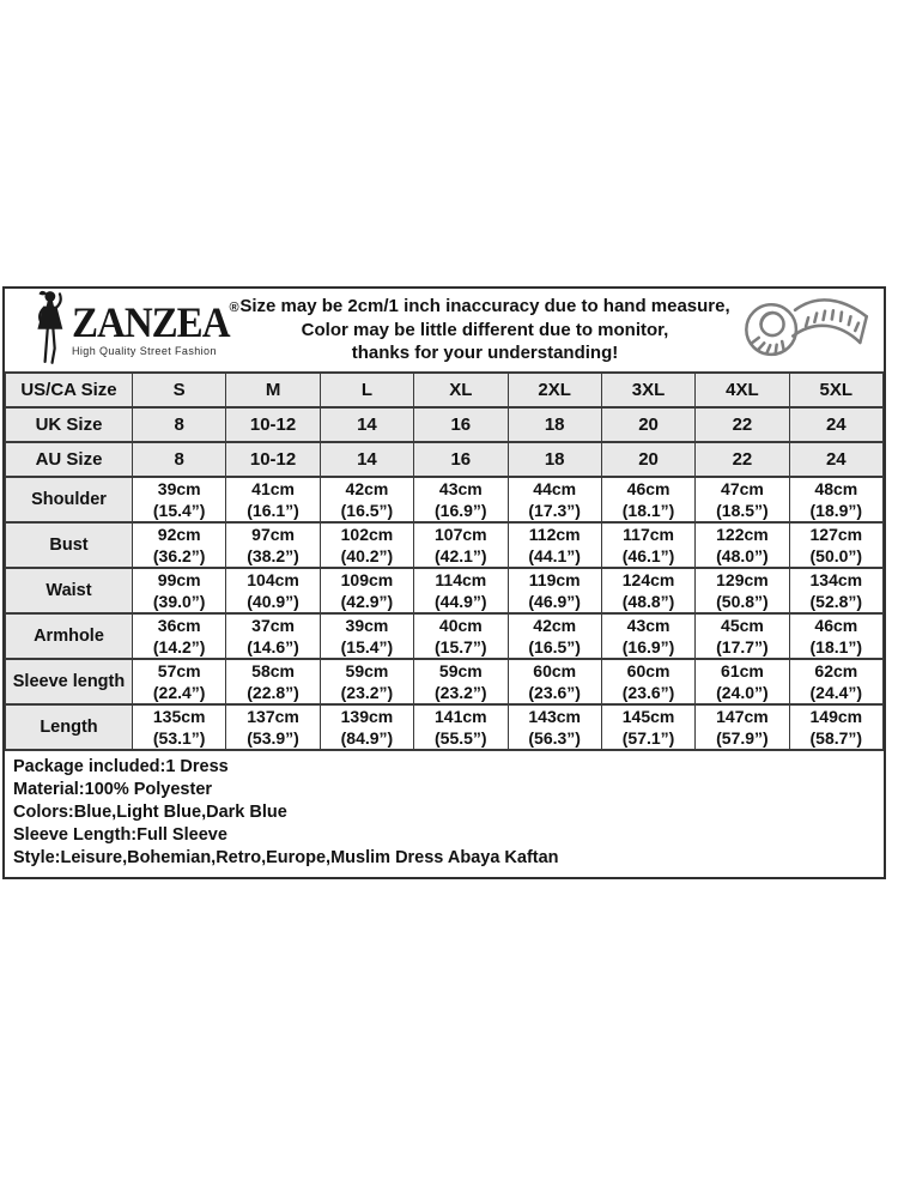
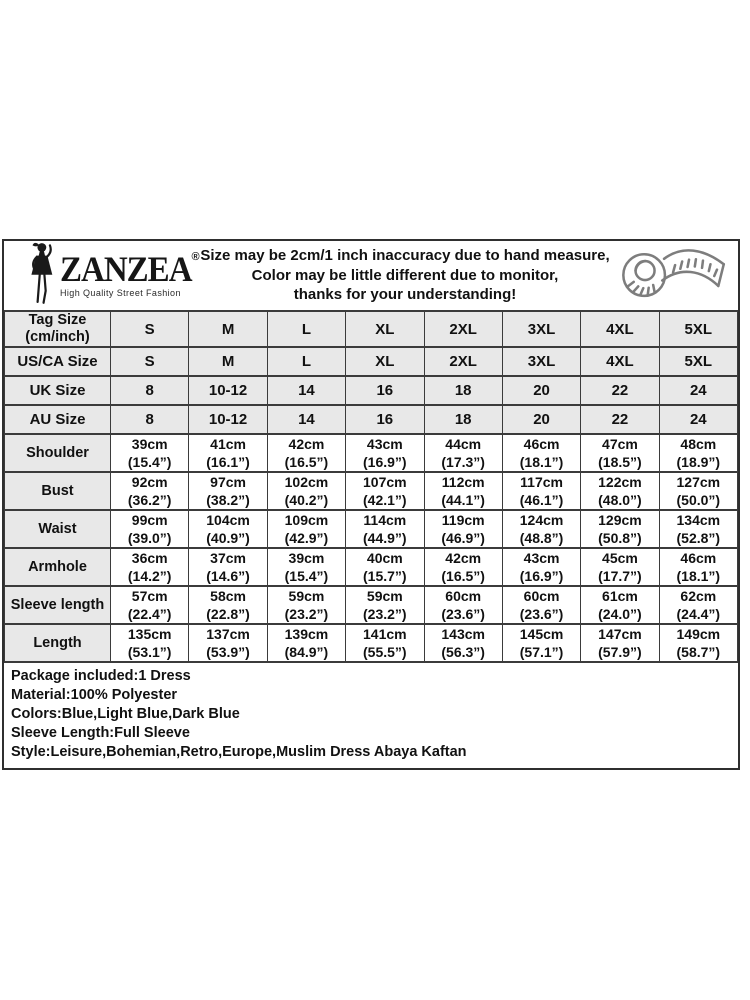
  ZANZEA
  ®
  High Quality Street Fashion
  Size may be 2cm/1 inch inaccuracy due to hand measure,
  Color may be little different due to monitor,
  thanks for your understanding!
+ Tag Size (cm/inch)	S	M	L	XL	2XL	3XL	4XL	5XL
  US/CA Size	S	M	L	XL	2XL	3XL	4XL	5XL
  UK Size	8	10-12	14	16	18	20	22	24
  AU Size	8	10-12	14	16	18	20	22	24
  Shoulder	39cm (15.4”)	41cm (16.1”)	42cm (16.5”)	43cm (16.9”)	44cm (17.3”)	46cm (18.1”)	47cm (18.5”)	48cm (18.9”)
  Bust	92cm (36.2”)	97cm (38.2”)	102cm (40.2”)	107cm (42.1”)	112cm (44.1”)	117cm (46.1”)	122cm (48.0”)	127cm (50.0”)
  Waist	99cm (39.0”)	104cm (40.9”)	109cm (42.9”)	114cm (44.9”)	119cm (46.9”)	124cm (48.8”)	129cm (50.8”)	134cm (52.8”)
  Armhole	36cm (14.2”)	37cm (14.6”)	39cm (15.4”)	40cm (15.7”)	42cm (16.5”)	43cm (16.9”)	45cm (17.7”)	46cm (18.1”)
  Sleeve length	57cm (22.4”)	58cm (22.8”)	59cm (23.2”)	59cm (23.2”)	60cm (23.6”)	60cm (23.6”)	61cm (24.0”)	62cm (24.4”)
  Length	135cm (53.1”)	137cm (53.9”)	139cm (84.9”)	141cm (55.5”)	143cm (56.3”)	145cm (57.1”)	147cm (57.9”)	149cm (58.7”)
  Package included:1 Dress
  Material:100% Polyester
  Colors:Blue,Light Blue,Dark Blue
  Sleeve Length:Full Sleeve
  Style:Leisure,Bohemian,Retro,Europe,Muslim Dress Abaya Kaftan
